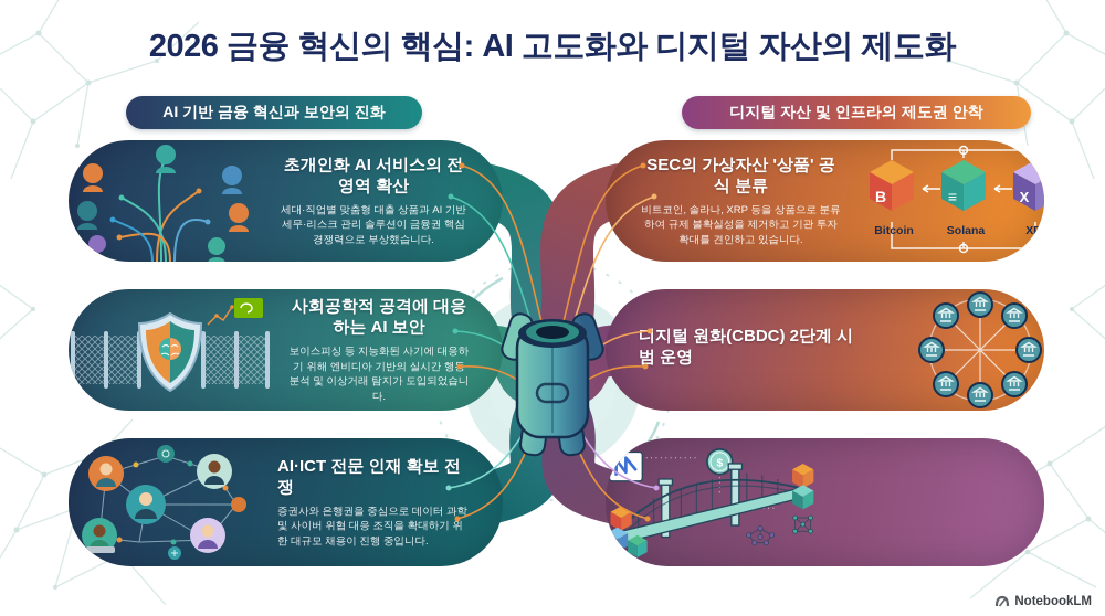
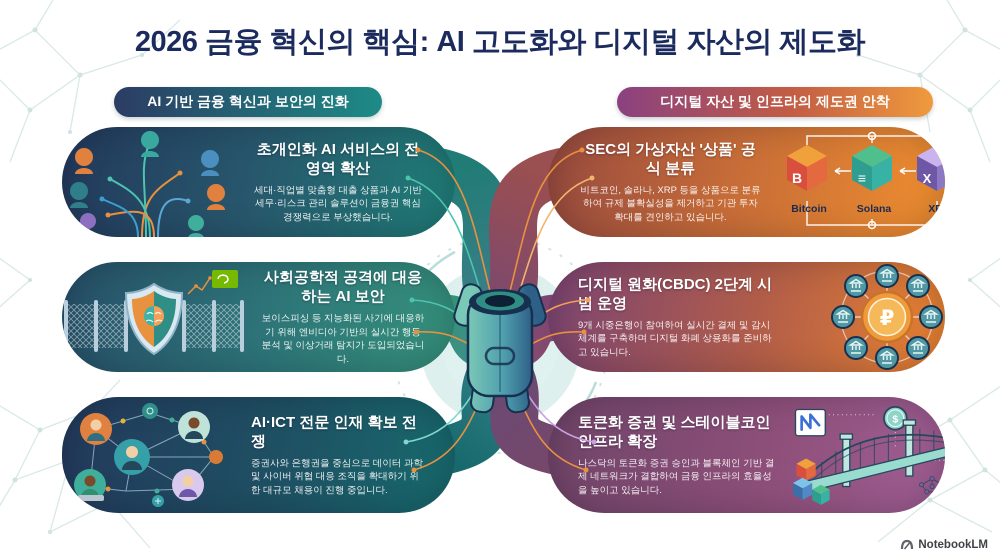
  2026 금융 혁신의 핵심: AI 고도화와 디지털 자산의 제도화
  AI 기반 금융 혁신과 보안의 진화
  디지털 자산 및 인프라의 제도권 안착
  초개인화 AI 서비스의 전 영역 확산
  세대·직업별 맞춤형 대출 상품과 AI 기반 세무·리스크 관리 솔루션이 금융권 핵심 경쟁력으로 부상했습니다.
  사회공학적 공격에 대응하는 AI 보안
  보이스피싱 등 지능화된 사기에 대응하기 위해 엔비디아 기반의 실시간 행 분석 및 이상거래 탐지가 도입되었습니다.
  AI·ICT 전문 인재 확보 전쟁
  증권사와 은행권을 중심으로 데이터 과학 및 사이버 위협 대응 조직을 확대하기 위한 대규모 채용이 진행 중입니다.
  SEC의 가상자산 '상품' 공식 분류
  비트코인, 솔라나, XRP 등을 상품으로 분류하여 규제 불확실성을 제거하고 기관 투자 확대를 견인하고 있습니다.
  B
  ≡
  X
  Bitcoin
  Solana
  디지털 원화(CBDC) 2단계 시범 운영
+ 9개 시중은행이 참여하여 실시간 결제 및 감시 체계를 구축하며 디지털 화폐 상용화를 준비하고 있습니다.
+ ₽
+ 토큰화 증권 및 스테이블코인 인프라 확장
+ 나스닥의 토큰화 증권 승인과 블록체인 기반 결제 네트워크가 결합하여 금융 인프라의 효율성을 높이고 있습니다.
  $
  NotebookLM
